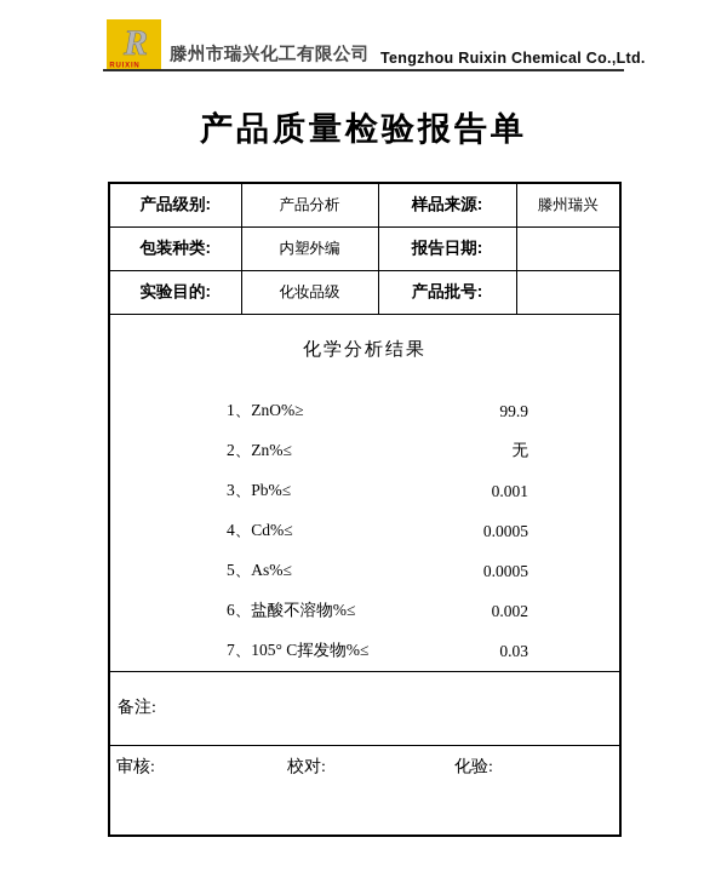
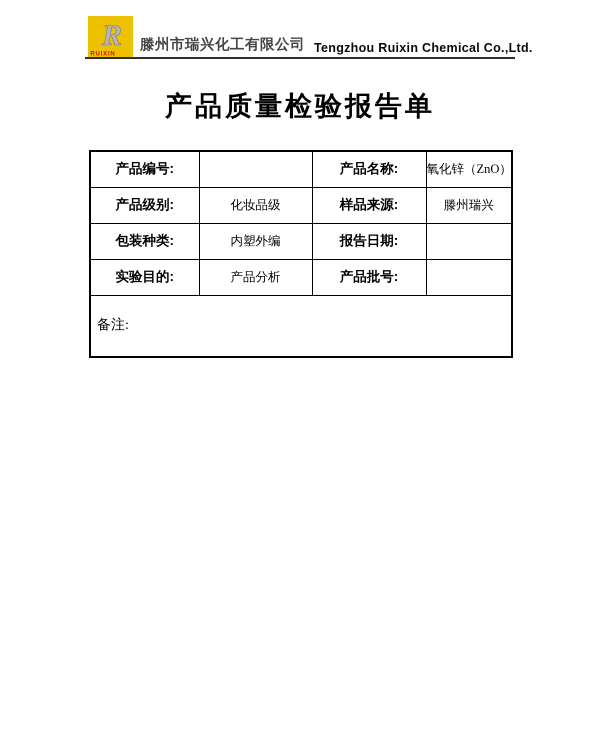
  R
  滕州市瑞兴化工有限公司
  Tengzhou Ruixin Chemical Co.,Ltd.
  产品质量检验报告单
+ 产品编号:		产品名称:	氧化锌（ZnO）
- 产品级别:	产品分析	样品来源:	滕州瑞兴
+ 产品级别:	化妆品级	样品来源:	滕州瑞兴
  包装种类:	内塑外编	报告日期:
- 实验目的:	化妆品级	产品批号:
+ 实验目的:	产品分析	产品批号:
- 化学分析结果 1、ZnO%≥ 99.9 2、Zn%≤ 无 3、Pb%≤ 0.001 4、Cd%≤ 0.0005 5、As%≤ 0.0005 6、盐酸不溶物%≤ 0.002 7、105° C挥发物%≤ 0.03
  备注:
- 审核: 校对: 化验:
